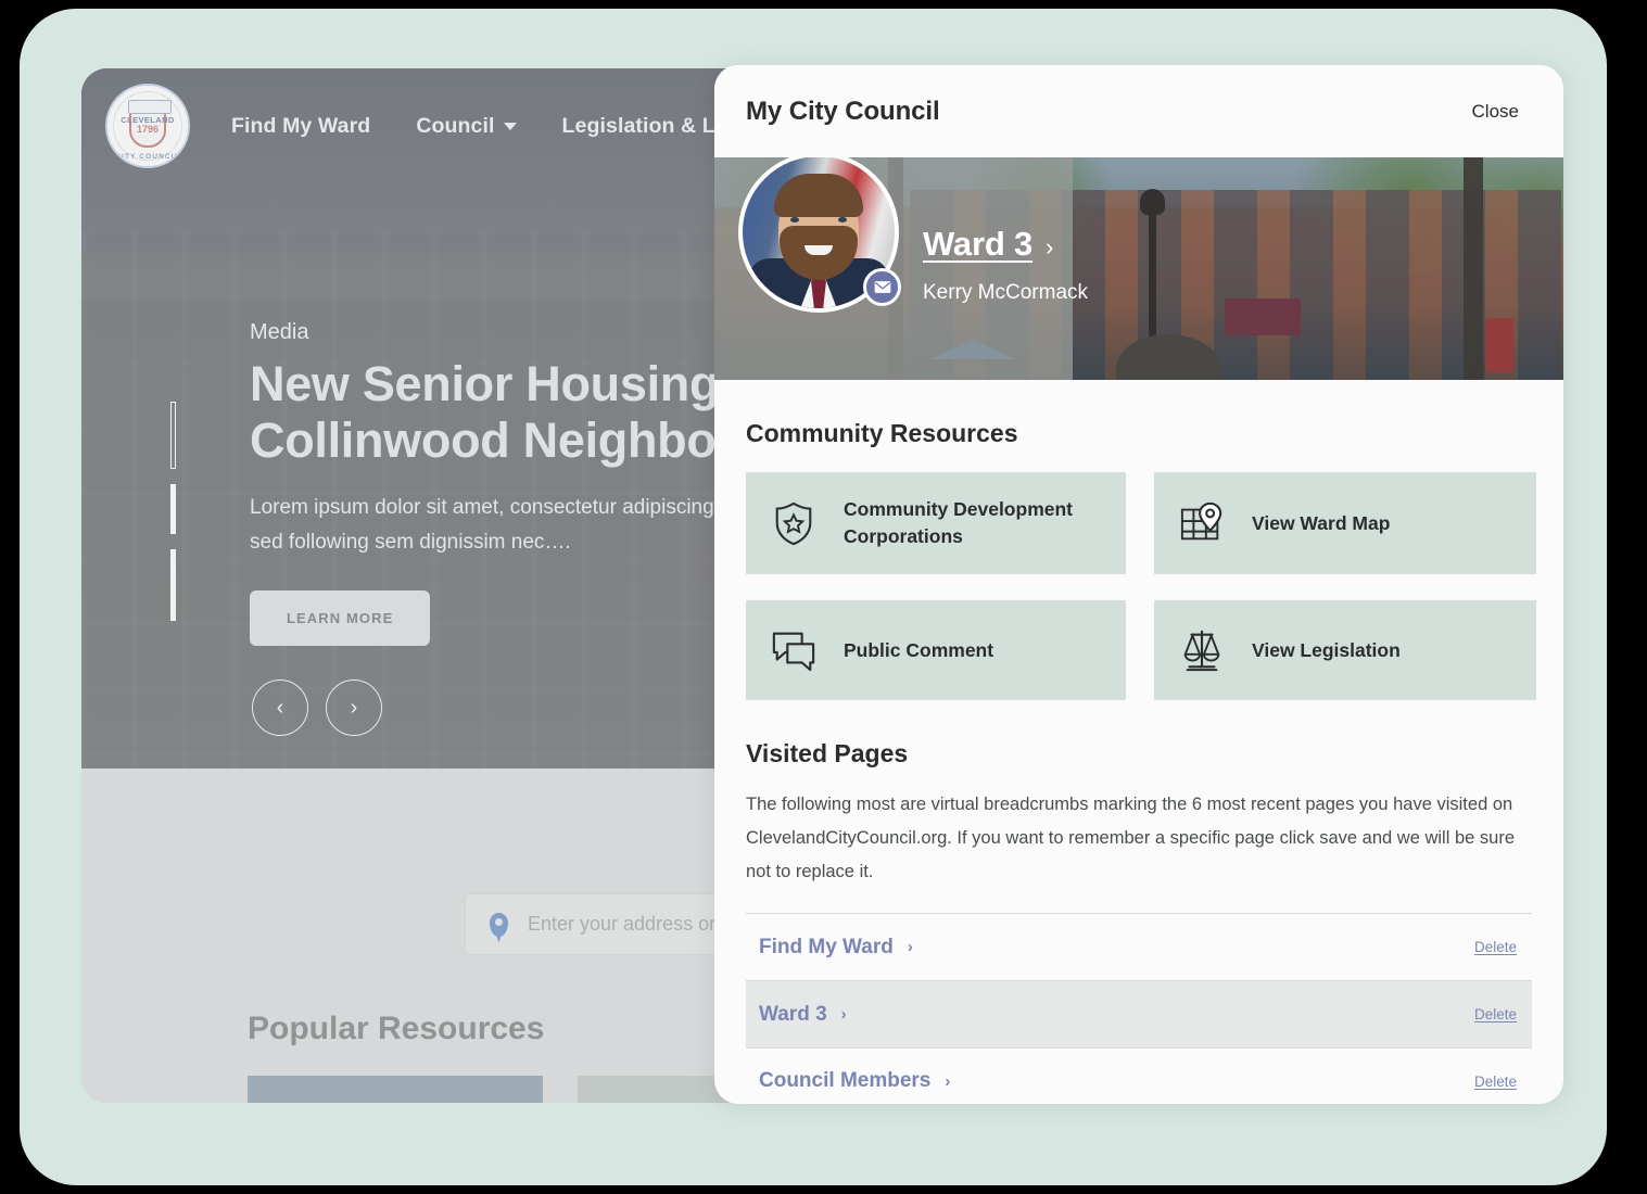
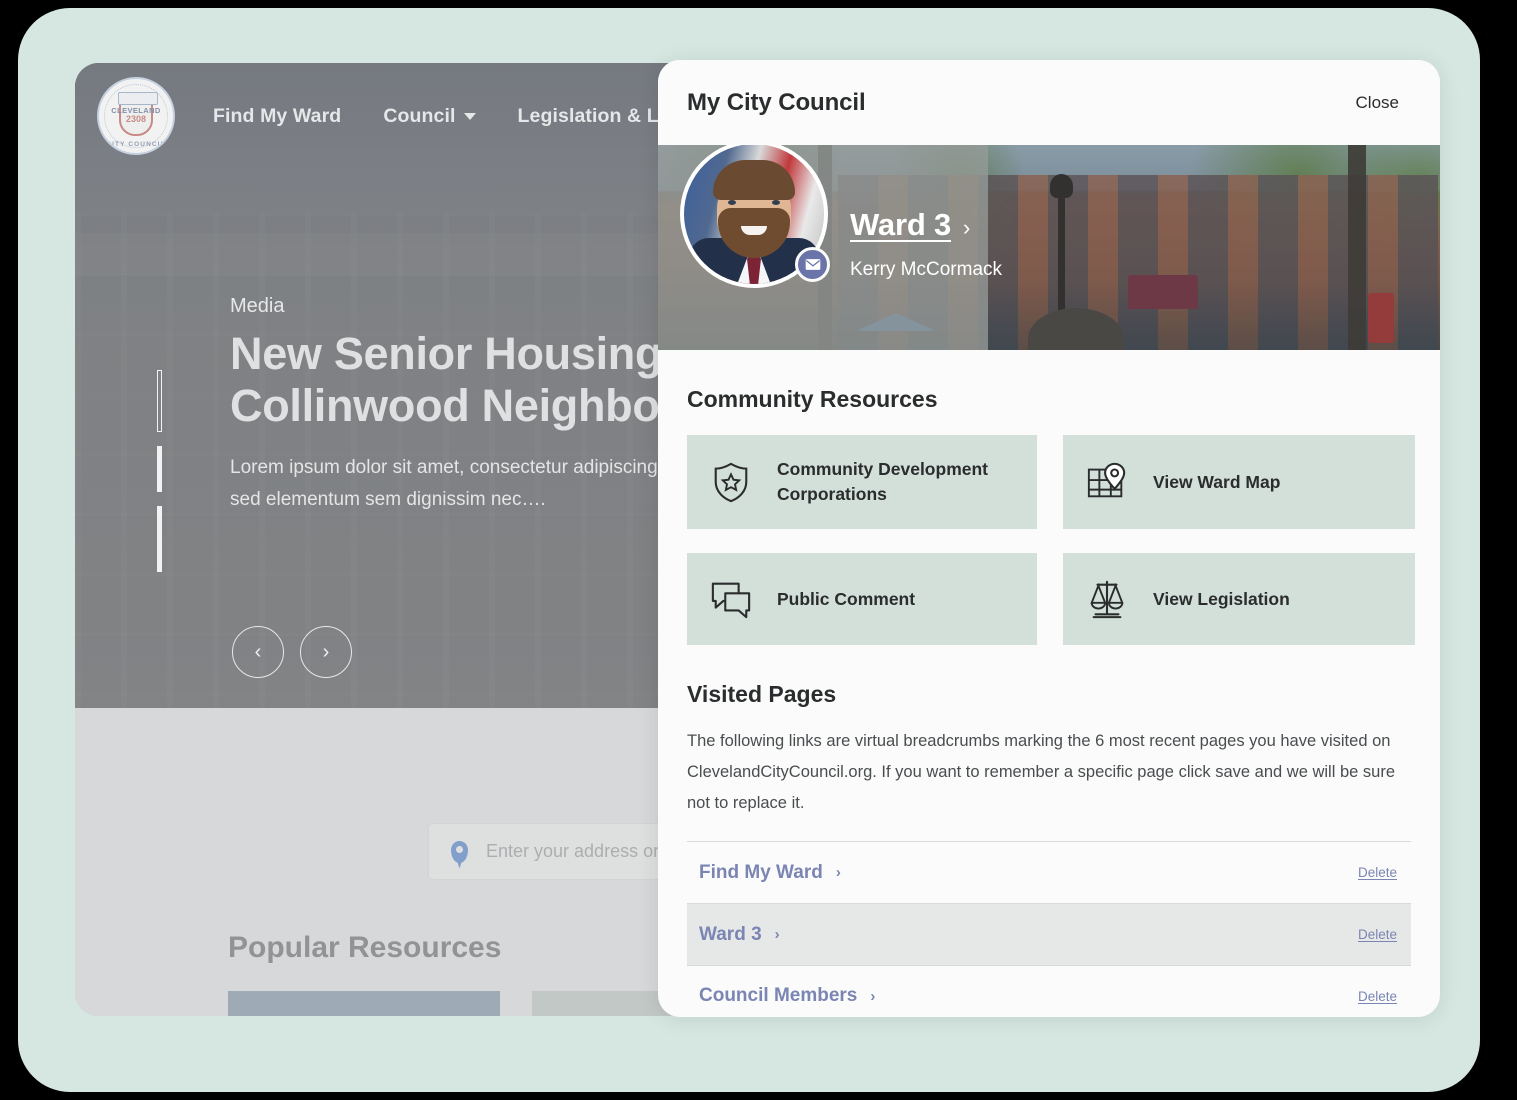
  CLEVELAND
- 1796
+ 2308
  Find My Ward
  Council
  Legislation & L
  Media
  New Senior Housing
  Collinwood Neighbo
  Lorem ipsum dolor sit amet, consectetur adipiscing
- sed following sem dignissim nec….
+ sed elementum sem dignissim nec….
- LEARN MORE
  ‹
  ›
  Popular Resources
  My City Council
  Close
  Ward 3
  ›
  Kerry McCormack
  Community Resources
  Community Development Corporations
  View Ward Map
  Public Comment
  View Legislation
  Visited Pages
- The following most are virtual breadcrumbs marking the 6 most recent pages you have visited on ClevelandCityCouncil.org. If you want to remember a specific page click save and we will be sure not to replace it.
+ The following links are virtual breadcrumbs marking the 6 most recent pages you have visited on ClevelandCityCouncil.org. If you want to remember a specific page click save and we will be sure not to replace it.
  Find My Ward
  ›
  Delete
  Ward 3
  ›
  Delete
  Council Members
  ›
  Delete
